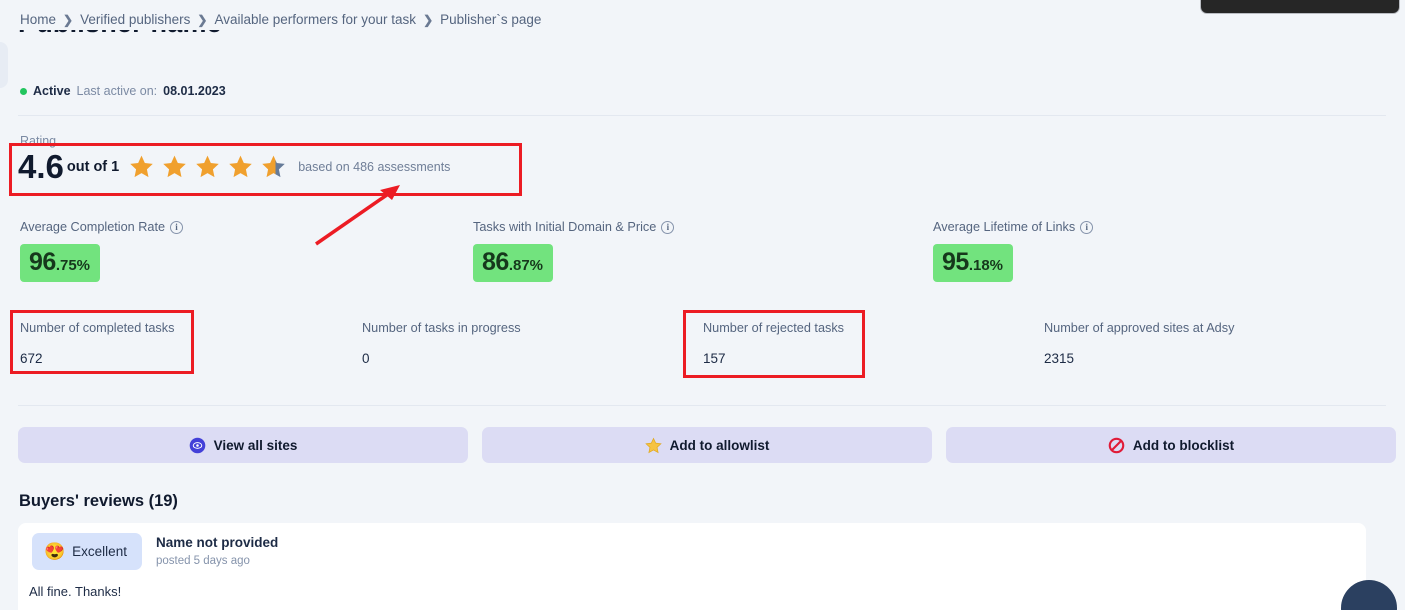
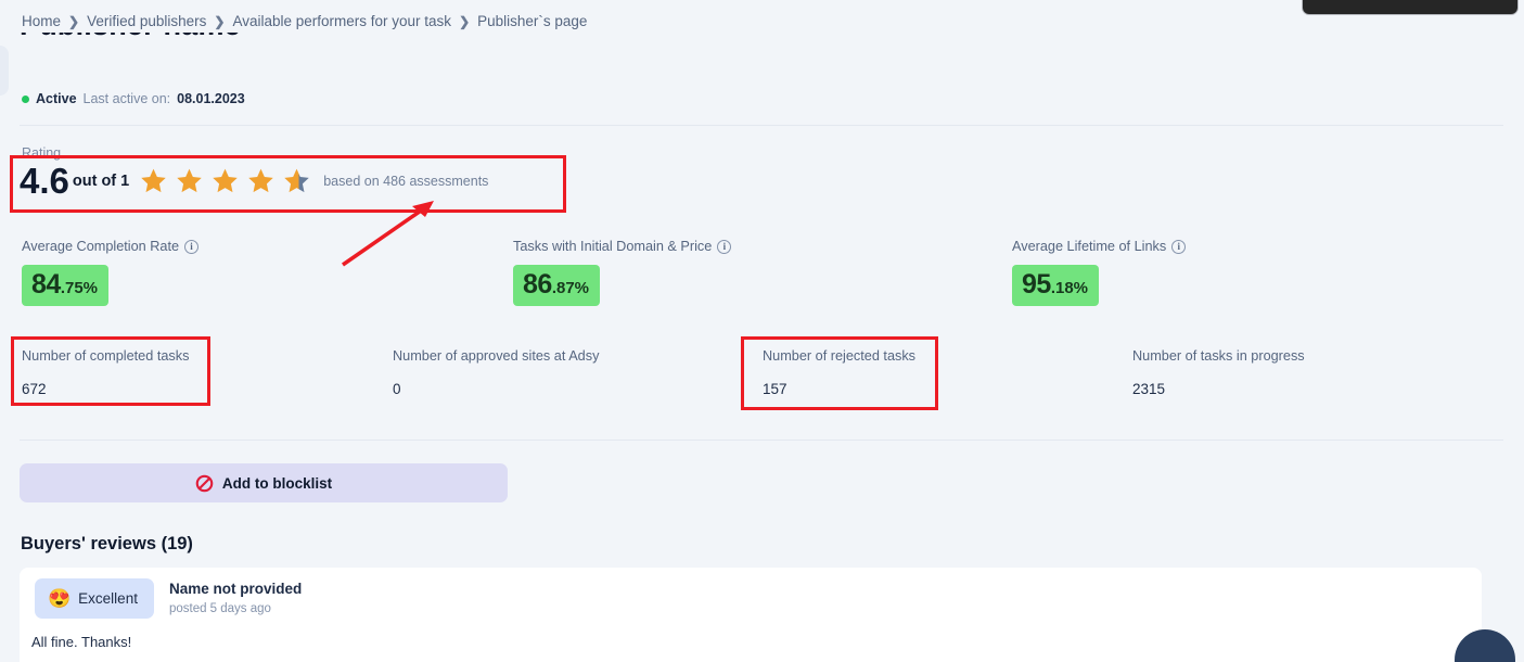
  Home
  ❯
  Verified publishers
  ❯
  Available performers for your task
  ❯
  Publisher`s page
  Active
  Last active on:
  08.01.2023
  Rating
  4.6
  out of 1
  based on 486 assessments
  Average Completion Rate
  i
- 96.75%
+ 84.75%
  Tasks with Initial Domain & Price
  i
  86.87%
  Average Lifetime of Links
  i
  95.18%
  Number of completed tasks
  672
- Number of tasks in progress
+ Number of approved sites at Adsy
  0
  Number of rejected tasks
  157
- Number of approved sites at Adsy
+ Number of tasks in progress
  2315
- View all sites
- Add to allowlist
  Add to blocklist
  Buyers' reviews (19)
  😍
  Excellent
  Name not provided
  posted 5 days ago
  All fine. Thanks!
